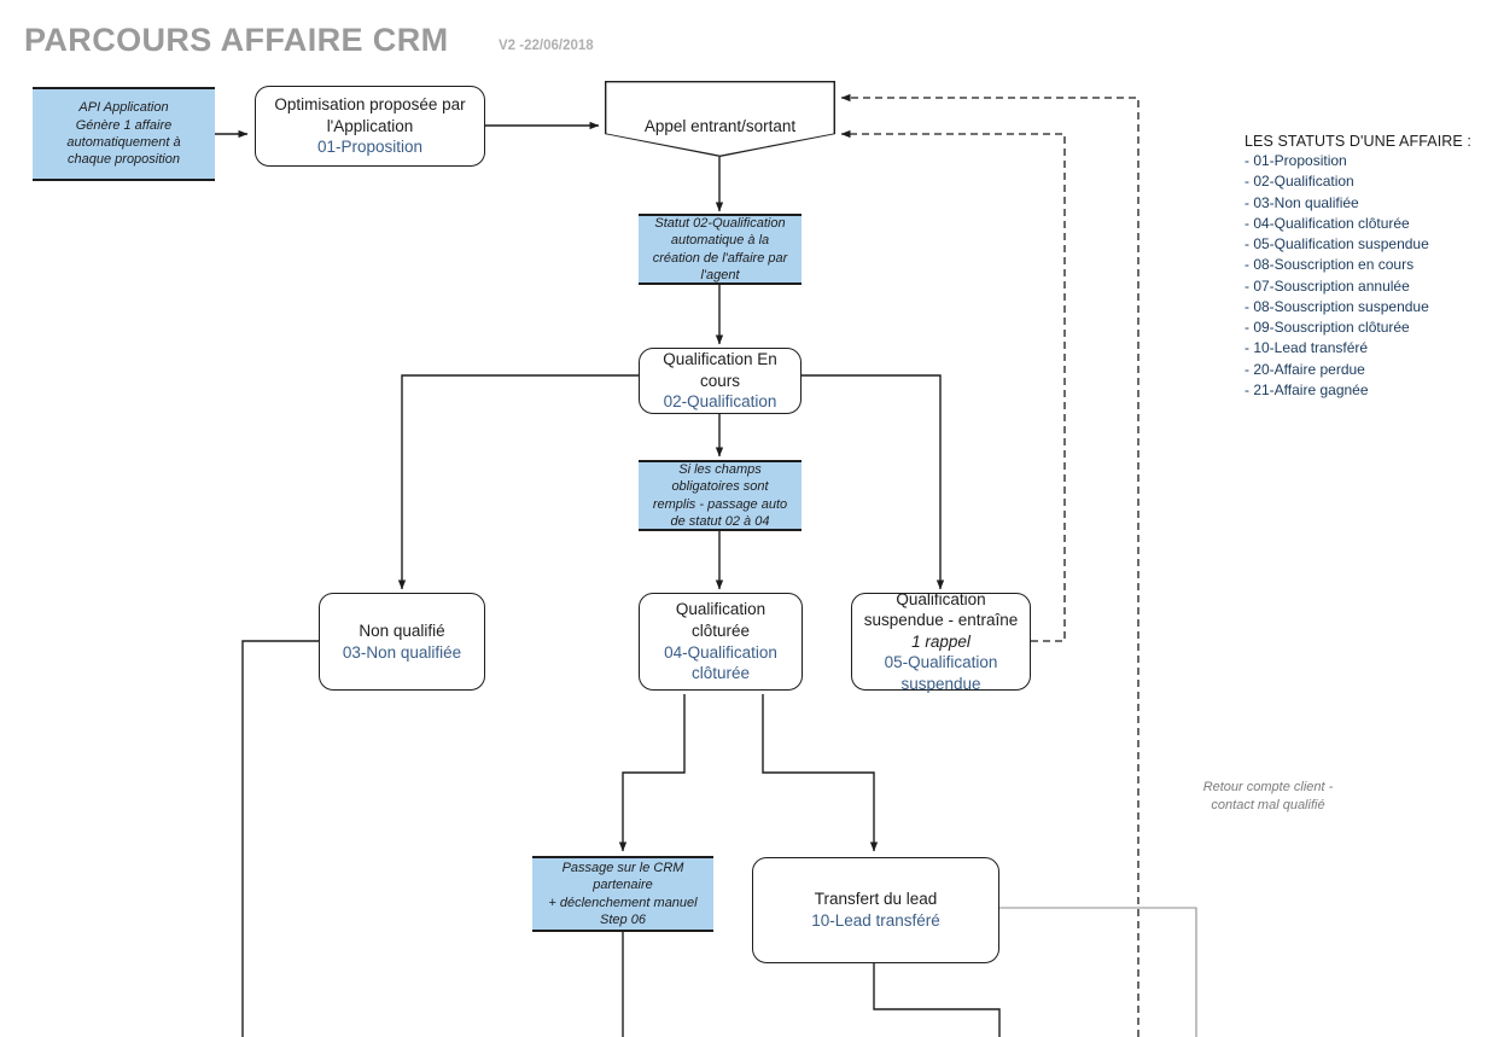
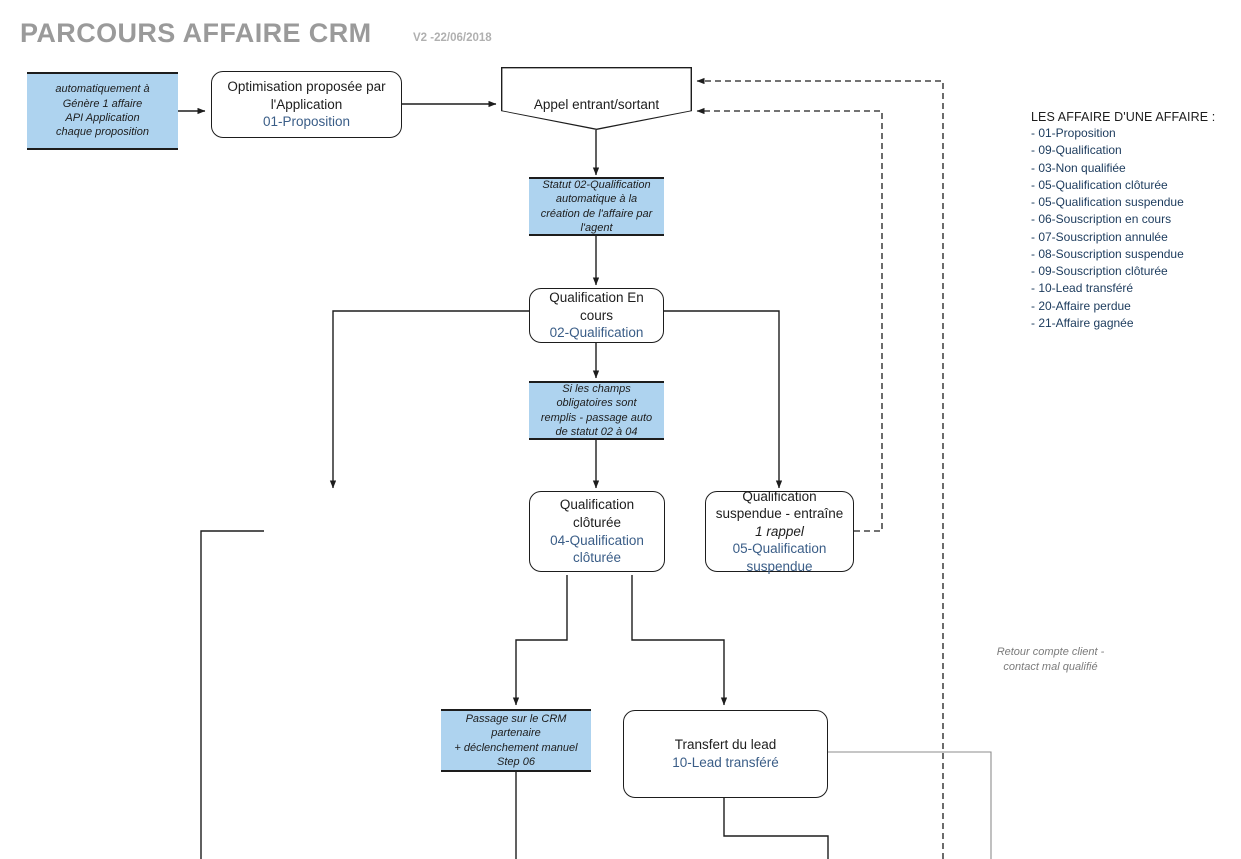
  PARCOURS AFFAIRE CRM
  V2 -22/06/2018
- API Application
+ automatiquement à
  Génère 1 affaire
- automatiquement à
+ API Application
  chaque proposition
  Optimisation proposée par
  l'Application
  01-Proposition
  Appel entrant/sortant
  Statut 02-Qualification
  automatique à la
  création de l'affaire par
  l'agent
  Qualification En
  cours
  02-Qualification
  Si les champs
  obligatoires sont
  remplis - passage auto
  de statut 02 à 04
- Non qualifié
- 03-Non qualifiée
  Qualification
  clôturée
  04-Qualification clôturée
  Qualification
  suspendue - entraîne
  1 rappel
  05-Qualification suspendue
  Passage sur le CRM
  partenaire
  + déclenchement manuel
  Step 06
  Transfert du lead
  10-Lead transféré
  Retour compte client -
  contact mal qualifié
- LES STATUTS D'UNE AFFAIRE :
+ LES AFFAIRE D'UNE AFFAIRE :
  - 01-Proposition
- - 02-Qualification
+ - 09-Qualification
  - 03-Non qualifiée
- - 04-Qualification clôturée
+ - 05-Qualification clôturée
  - 05-Qualification suspendue
- - 08-Souscription en cours
+ - 06-Souscription en cours
  - 07-Souscription annulée
  - 08-Souscription suspendue
  - 09-Souscription clôturée
  - 10-Lead transféré
  - 20-Affaire perdue
  - 21-Affaire gagnée
